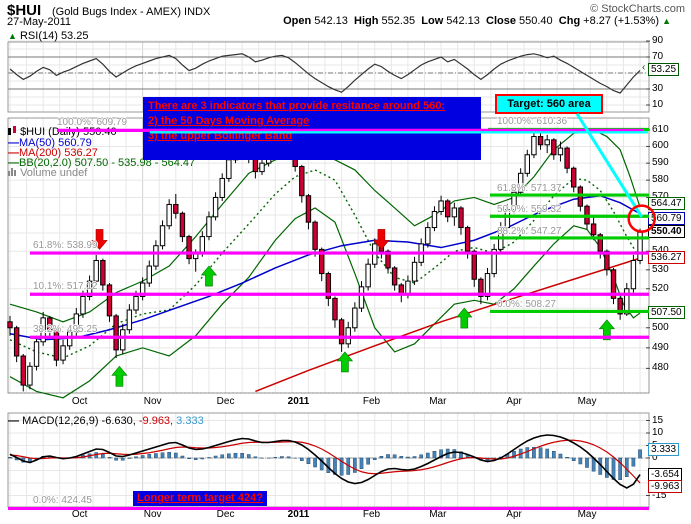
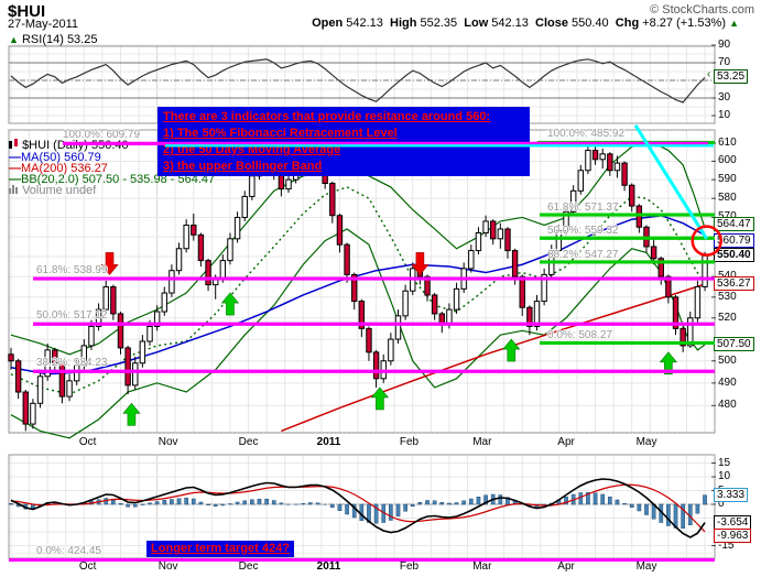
  $HUI
- (Gold Bugs Index - AMEX) INDX
  © StockCharts.com
  27-May-2011
  Open 542.13 High 552.35 Low 542.13 Close 550.40 Chg +8.27 (+1.53%) ▲
  ▲ RSI(14) 53.25
  $HUI (Daily) 550.40
  —MA(50) 560.79
  —MA(200) 536.27
  —BB(20,2.0) 507.50 - 535.98 - 564.47
  Volume undef
  There are 3 indicators that provide resitance around 560:
+ 1) The 50% Fibonacci Retracement Level
  2) the 50 Days Moving Average
  3) the upper Bollinger Band
- Target: 560 area
- — MACD(12,26,9) -6.630, -9.963, 3.333
  Longer term target 424?
  61.8%: 571.37
  50.0%: 559.32
  38.2%: 547.27
  0.0%: 508.27
- 100.0%: 610.36
+ 100.0%: 485.92
  100.0%: 609.79
  61.8%: 538.99
- 10.1%: 517.12
+ 50.0%: 517.12
- 38.2%: 495.25
+ 38.2%: 934.23
  0.0%: 424.45
  90
  70
  30
  10
  610
  600
  590
  580
  530
  520
  500
  490
  480
  15
  10
  0
  -15
  564.47
  60.79
  550.40
  536.27
  507.50
  53.25
  ‹
  3.333
  -3.654
  -9.963
  Oct
  Nov
  Dec
  2011
  Feb
  Mar
  Apr
  May
  Oct
  Nov
  Dec
  2011
  Feb
  Mar
  Apr
  May
